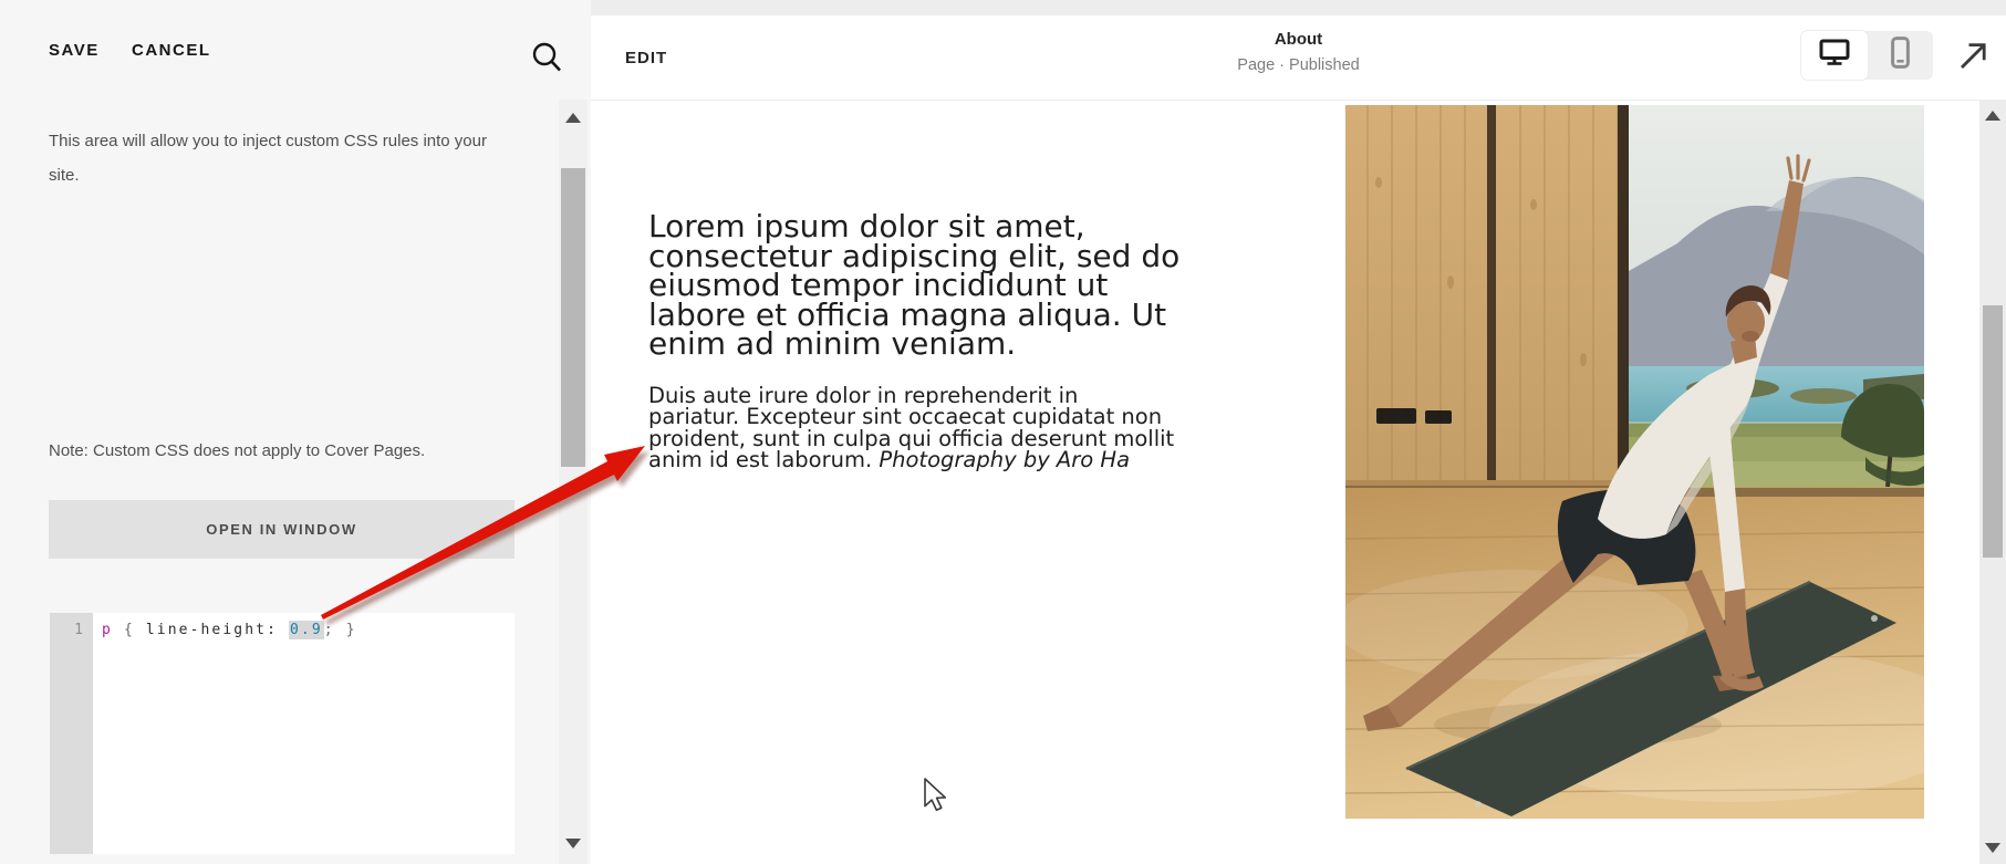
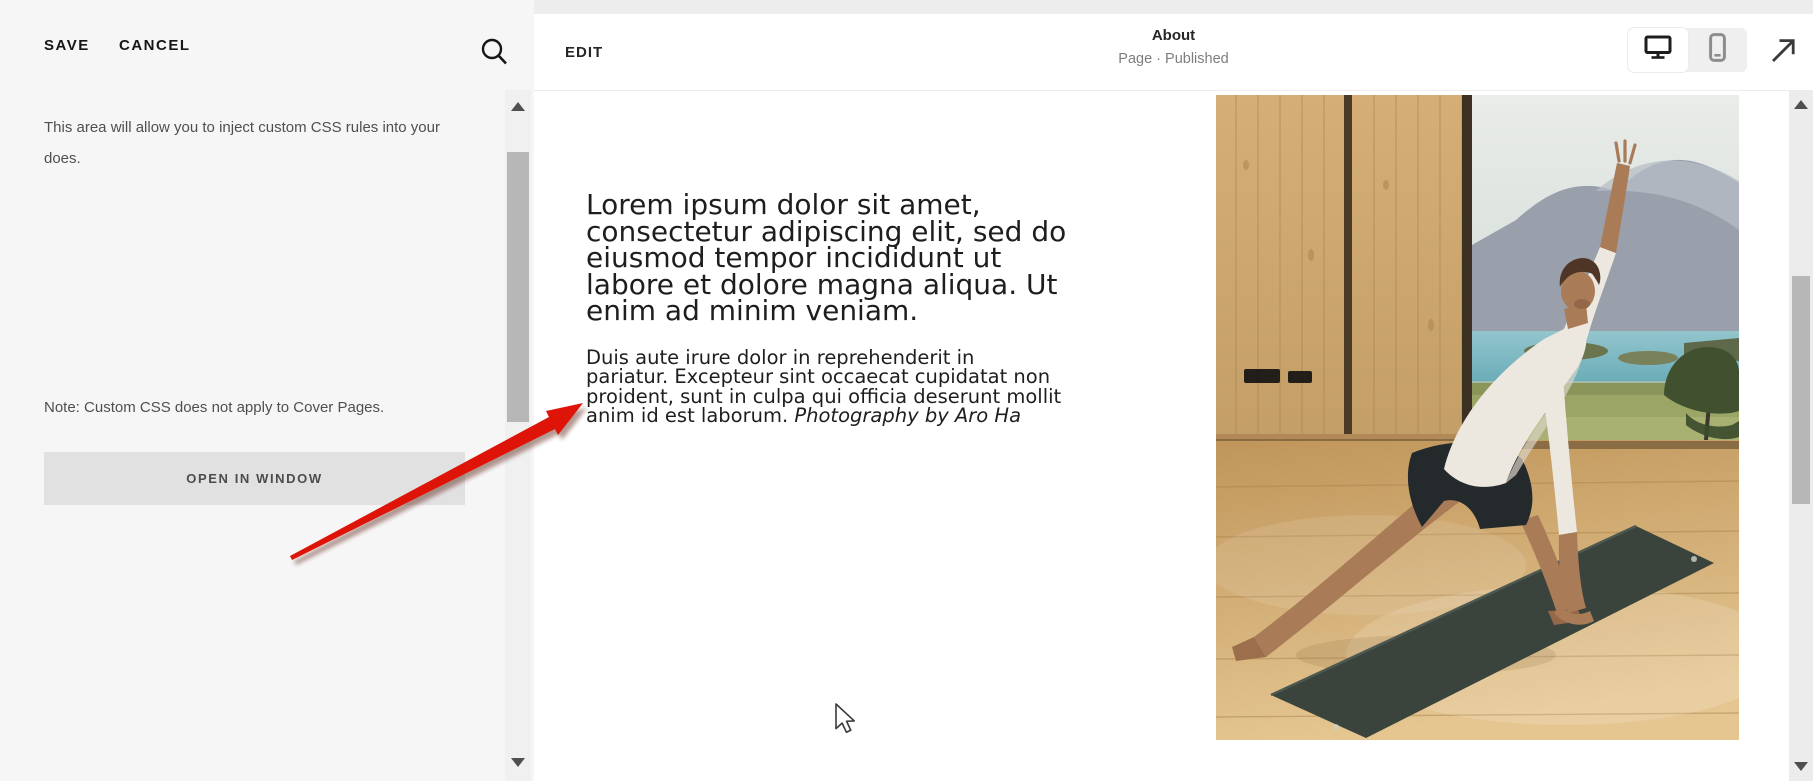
  SAVE
  CANCEL
- This area will allow you to inject custom CSS rules into your site.
+ This area will allow you to inject custom CSS rules into your does.
  Note: Custom CSS does not apply to Cover Pages.
  OPEN IN WINDOW
- 1
- p { line-height: 0.9; }
  EDIT
  About
  Page · Published
  Lorem ipsum dolor sit amet,
  consectetur adipiscing elit, sed do
  eiusmod tempor incididunt ut
- labore et officia magna aliqua. Ut
+ labore et dolore magna aliqua. Ut
  enim ad minim veniam.
  Duis aute irure dolor in reprehenderit in
  pariatur. Excepteur sint occaecat cupidatat non
  proident, sunt in culpa qui officia deserunt mollit
  anim id est laborum. Photography by Aro Ha
